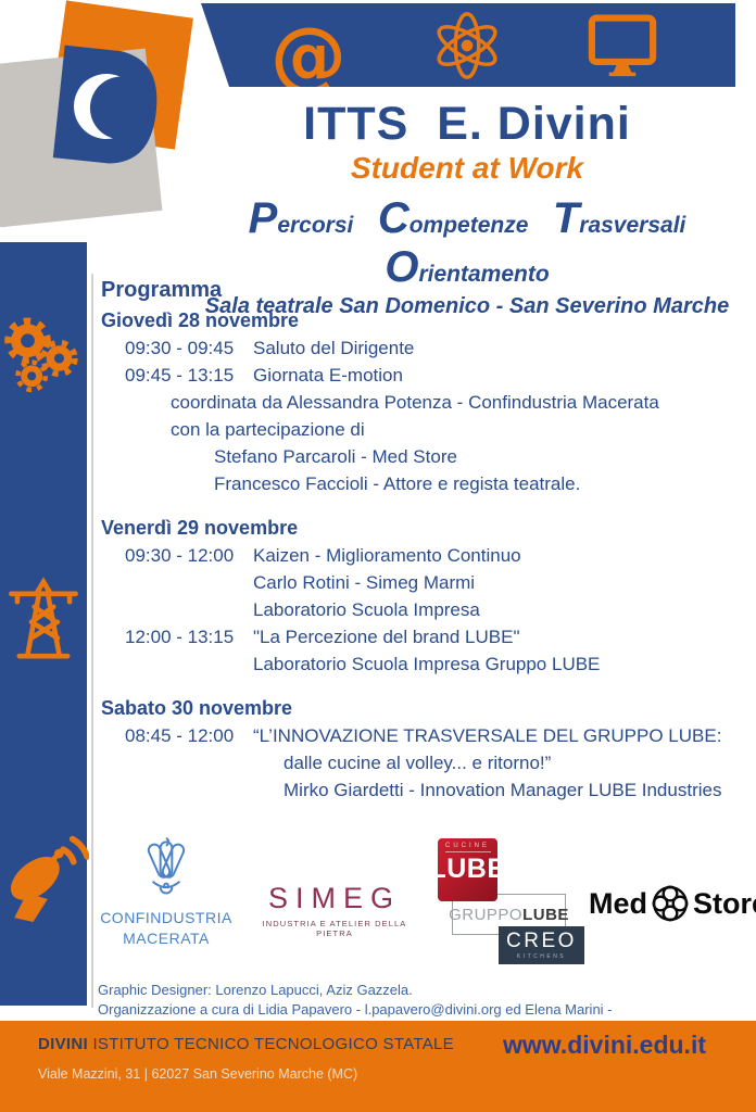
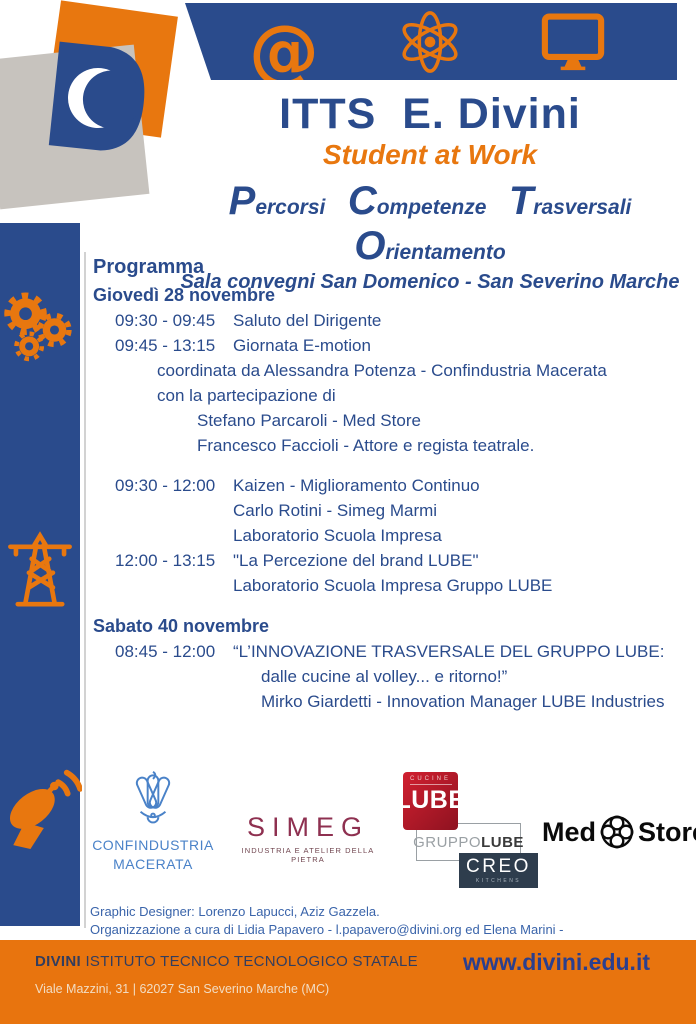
  @
  ITTS E. Divini
  Student at Work
  Percorsi Competenze Trasversali Orientamento
- Sala teatrale San Domenico - San Severino Marche
+ Sala convegni San Domenico - San Severino Marche
  Programma
  Giovedì 28 novembre
  09:30 - 09:45
  Saluto del Dirigente
  09:45 - 13:15
  Giornata E-motion
  coordinata da Alessandra Potenza - Confindustria Macerata
  con la partecipazione di
  Stefano Parcaroli - Med Store
  Francesco Faccioli - Attore e regista teatrale.
- Venerdì 29 novembre
  09:30 - 12:00
  Kaizen - Miglioramento Continuo
  Carlo Rotini - Simeg Marmi
  Laboratorio Scuola Impresa
  12:00 - 13:15
  "La Percezione del brand LUBE"
  Laboratorio Scuola Impresa Gruppo LUBE
- Sabato 30 novembre
+ Sabato 40 novembre
  08:45 - 12:00
  “L’INNOVAZIONE TRASVERSALE DEL GRUPPO LUBE:
  dalle cucine al volley... e ritorno!”
  Mirko Giardetti - Innovation Manager LUBE Industries
  CONFINDUSTRIA
  MACERATA
  SIMEG
  INDUSTRIA E ATELIER DELLA PIETRA
  LUBE
  GRUPPO
  LUBE
  CREO
  Med
  Stor
  Graphic Designer: Lorenzo Lapucci, Aziz Gazzela.
  Organizzazione a cura di Lidia Papavero - l.papavero@divini.org ed Elena Marini -
  DIVINI ISTITUTO TECNICO TECNOLOGICO STATALE
  www.divini.edu.it
  Viale Mazzini, 31 | 62027 San Severino Marche (MC)
